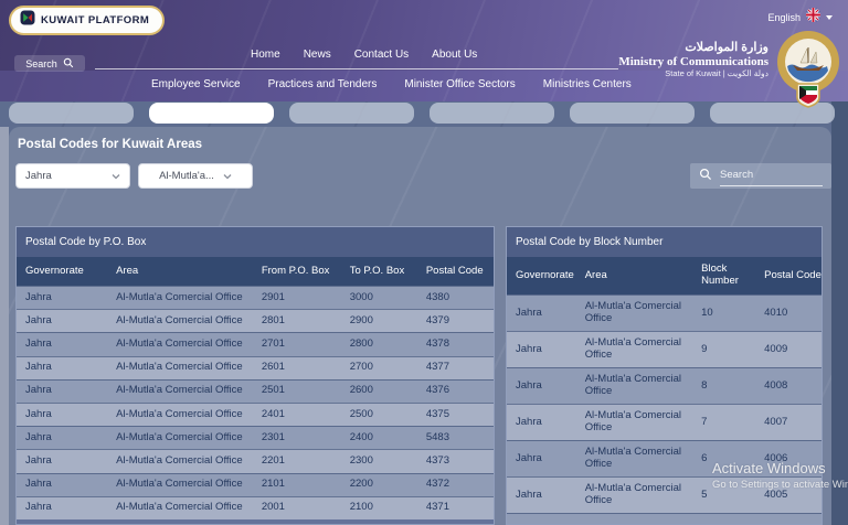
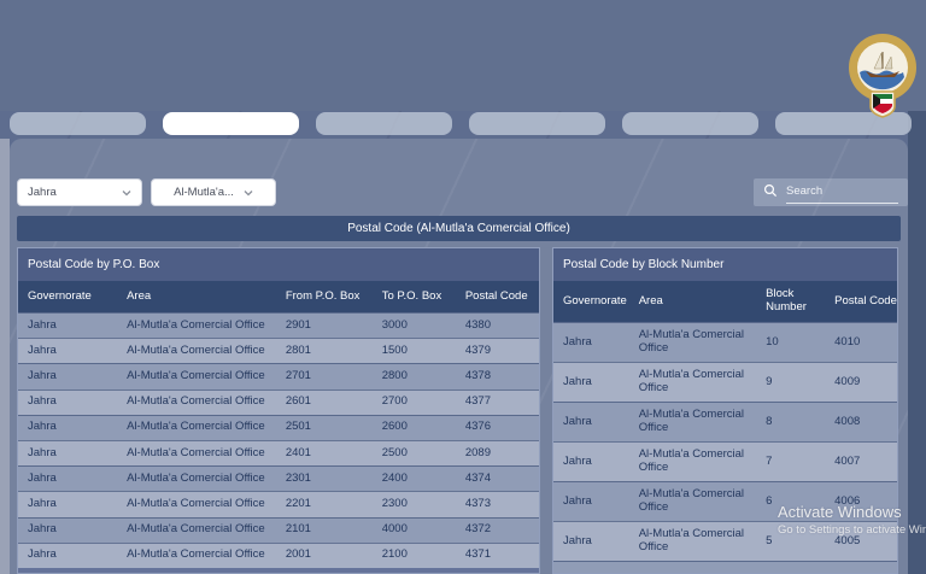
- KUWAIT PLATFORM
- English
- Postal Codes for Kuwait Areas
  Jahra
  Al-Mutla'a...
  Search
+ Postal Code (Al-Mutla'a Comercial Office)
  Postal Code by P.O. Box
  Governorate
  Area
  From P.O. Box
  To P.O. Box
  Postal Code
  Jahra
  Al-Mutla'a Comercial Office
  2901
  3000
  4380
  Jahra
  Al-Mutla'a Comercial Office
  2801
- 2900
+ 1500
  4379
  Jahra
  Al-Mutla'a Comercial Office
  2701
  2800
  4378
  Jahra
  Al-Mutla'a Comercial Office
  2601
  2700
  4377
  Jahra
  Al-Mutla'a Comercial Office
  2501
  2600
  4376
  Jahra
  Al-Mutla'a Comercial Office
  2401
  2500
- 4375
+ 2089
  Jahra
  Al-Mutla'a Comercial Office
  2301
  2400
- 5483
+ 4374
  Jahra
  Al-Mutla'a Comercial Office
  2201
  2300
  4373
  Jahra
  Al-Mutla'a Comercial Office
  2101
- 2200
+ 4000
  4372
  Jahra
  Al-Mutla'a Comercial Office
  2001
  2100
  4371
  Postal Code by Block Number
  Governorate
  Area
  Block Number
  Postal Code
  Jahra
  Al-Mutla'a Comercial Office
  10
  4010
  Jahra
  Al-Mutla'a Comercial Office
  9
  4009
  Jahra
  Al-Mutla'a Comercial Office
  8
  4008
  Jahra
  Al-Mutla'a Comercial Office
  7
  4007
  Jahra
  Al-Mutla'a Comercial Office
  6
  4006
  Jahra
  Al-Mutla'a Comercial Office
  5
  4005
  Activate Windows
  Go to Settings to activate Wi
